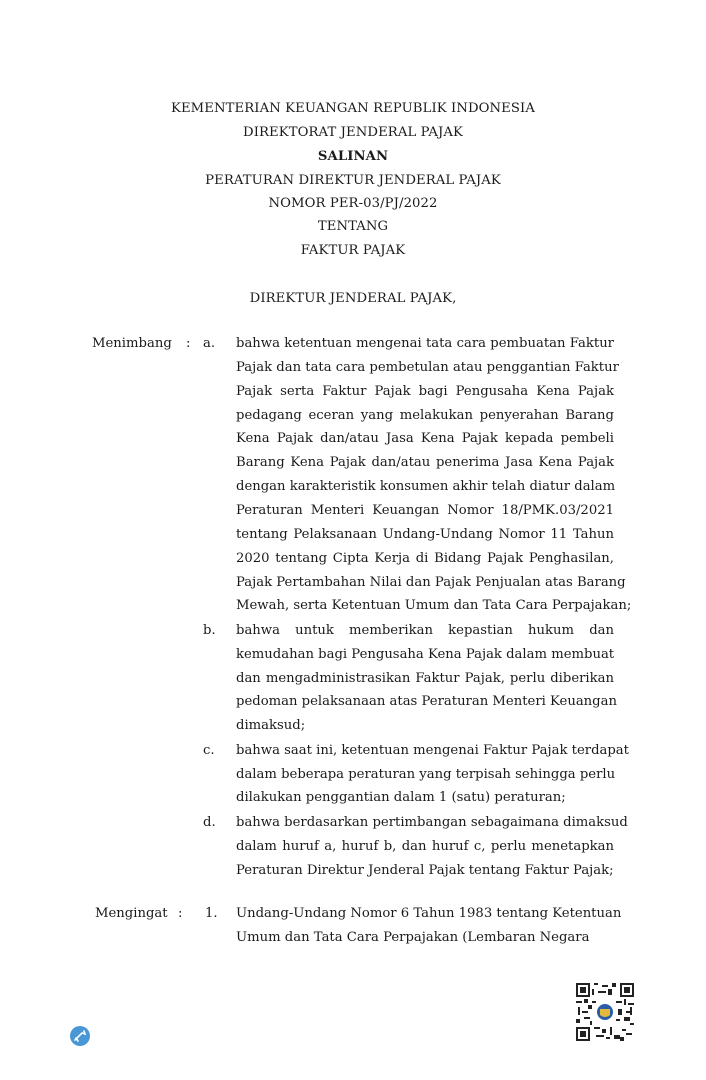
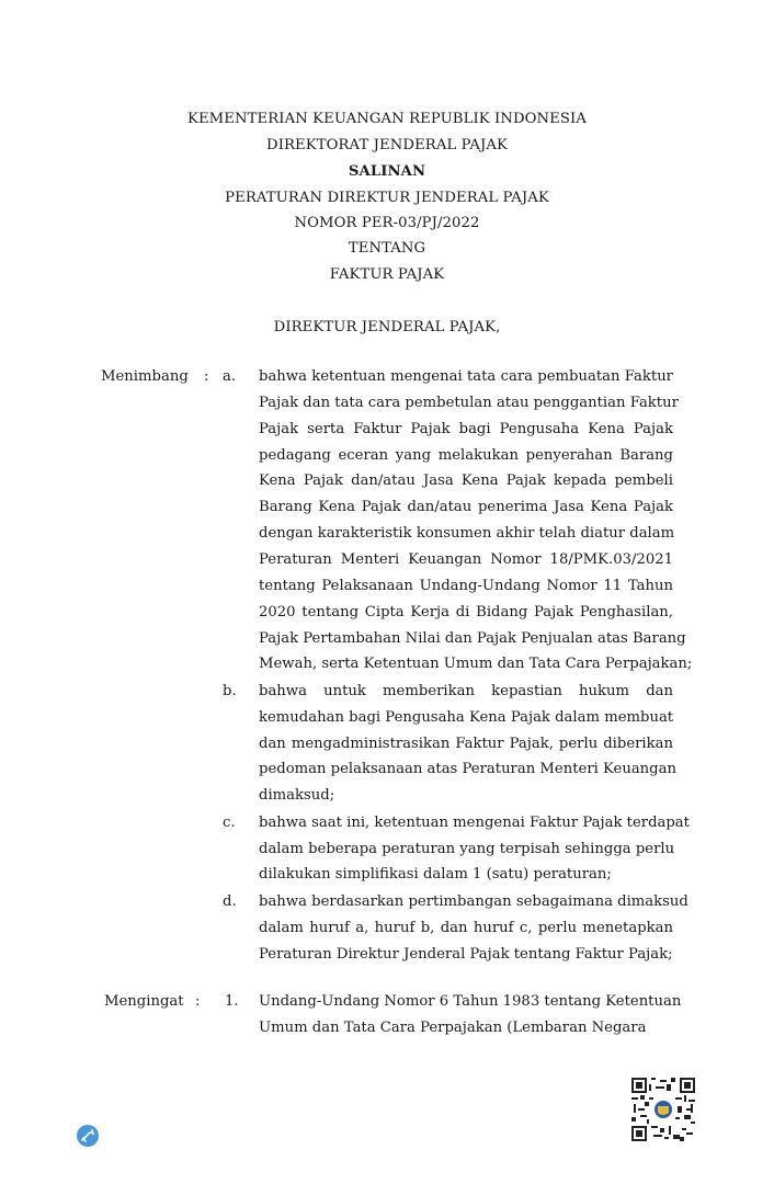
  KEMENTERIAN KEUANGAN REPUBLIK INDONESIA
  DIREKTORAT JENDERAL PAJAK
  SALINAN
  PERATURAN DIREKTUR JENDERAL PAJAK
  NOMOR PER-03/PJ/2022
  TENTANG
  FAKTUR PAJAK
  DIREKTUR JENDERAL PAJAK,
  Menimbang
  :
  a.
  bahwa ketentuan mengenai tata cara pembuatan Faktur
  Pajak dan tata cara pembetulan atau penggantian Faktur
  Pajak serta Faktur Pajak bagi Pengusaha Kena Pajak
  pedagang eceran yang melakukan penyerahan Barang
  Kena Pajak dan/atau Jasa Kena Pajak kepada pembeli
  Barang Kena Pajak dan/atau penerima Jasa Kena Pajak
  dengan karakteristik konsumen akhir telah diatur dalam
  Peraturan Menteri Keuangan Nomor 18/PMK.03/2021
  tentang Pelaksanaan Undang-Undang Nomor 11 Tahun
  2020 tentang Cipta Kerja di Bidang Pajak Penghasilan,
  Pajak Pertambahan Nilai dan Pajak Penjualan atas Barang
  Mewah, serta Ketentuan Umum dan Tata Cara Perpajakan;
  b.
  bahwa untuk memberikan kepastian hukum dan
  kemudahan bagi Pengusaha Kena Pajak dalam membuat
  dan mengadministrasikan Faktur Pajak, perlu diberikan
  pedoman pelaksanaan atas Peraturan Menteri Keuangan
  dimaksud;
  c.
  bahwa saat ini, ketentuan mengenai Faktur Pajak terdapat
  dalam beberapa peraturan yang terpisah sehingga perlu
- dilakukan penggantian dalam 1 (satu) peraturan;
+ dilakukan simplifikasi dalam 1 (satu) peraturan;
  d.
  bahwa berdasarkan pertimbangan sebagaimana dimaksud
  dalam huruf a, huruf b, dan huruf c, perlu menetapkan
  Peraturan Direktur Jenderal Pajak tentang Faktur Pajak;
  Mengingat
  :
  1.
  Undang-Undang Nomor 6 Tahun 1983 tentang Ketentuan
  Umum dan Tata Cara Perpajakan (Lembaran Negara
